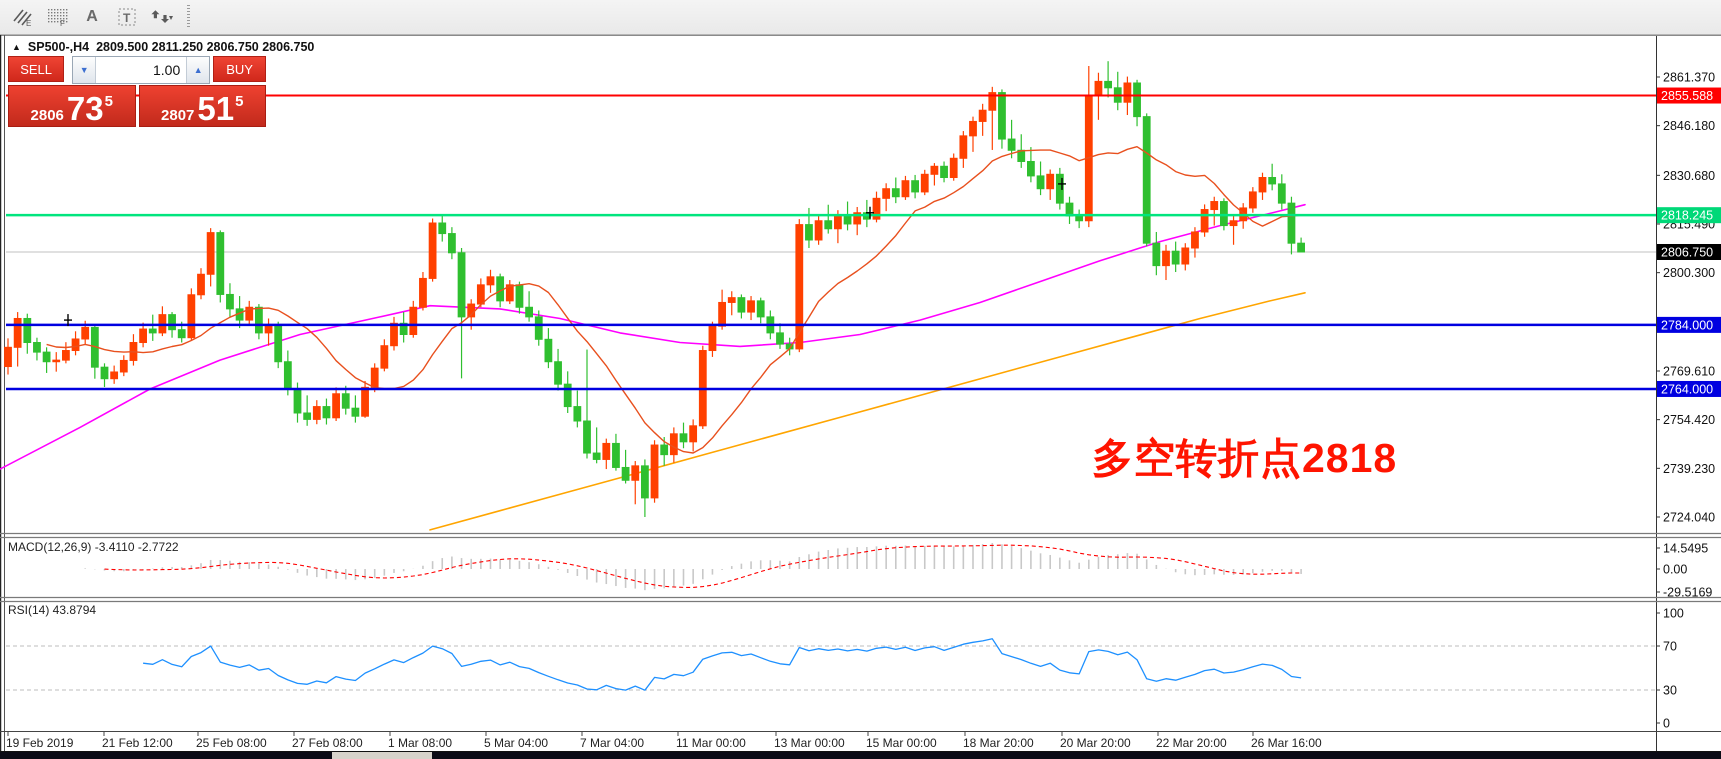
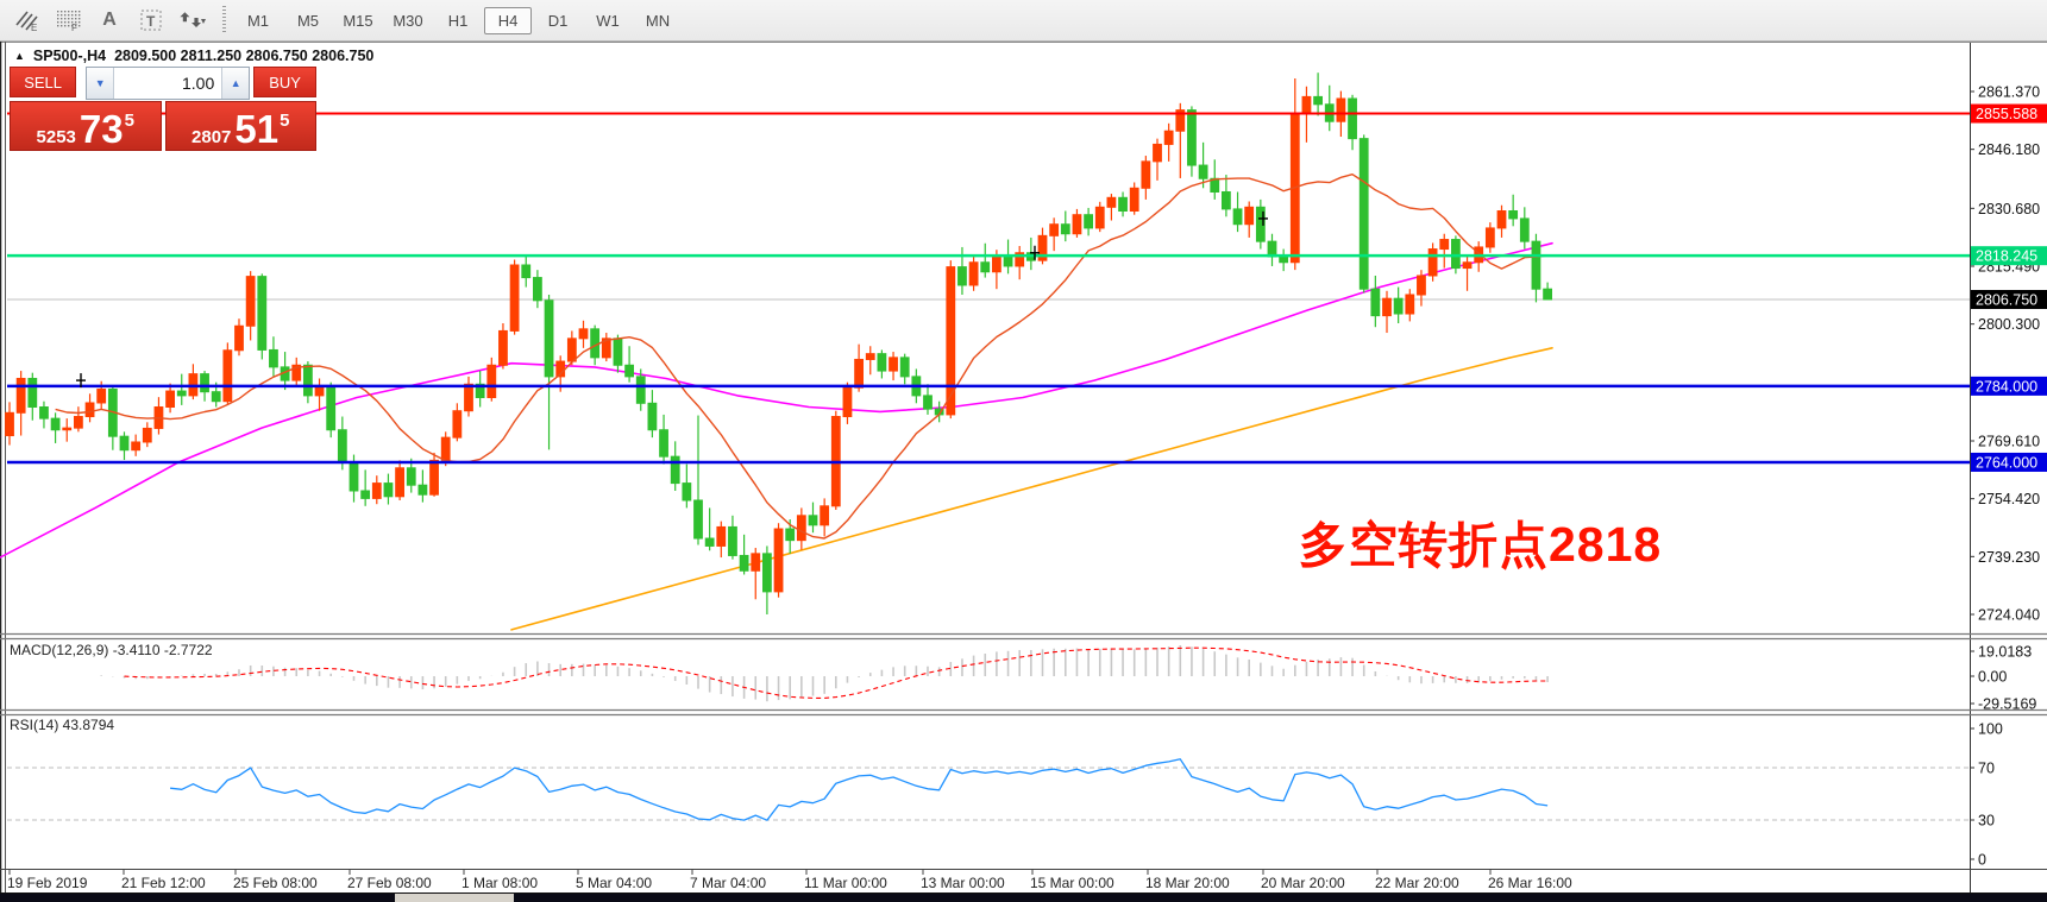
  E
  F
  A
  T
+ M1
+ M5
+ M15
+ M30
+ H1
+ H4
+ D1
+ W1
+ MN
  2861.370
  2846.180
  2830.680
  2815.490
  2800.300
  2769.610
  2754.420
  2739.230
  2724.040
  2855.588
  2818.245
  2806.750
  2784.000
  2764.000
- 14.5495
+ 19.0183
  0.00
  -29.5169
  MACD(12,26,9) -3.4110 -2.7722
  100
  70
  30
  0
  RSI(14) 43.8794
  19 Feb 2019
  21 Feb 12:00
  25 Feb 08:00
  27 Feb 08:00
  1 Mar 08:00
  5 Mar 04:00
  7 Mar 04:00
  11 Mar 00:00
  13 Mar 00:00
  15 Mar 00:00
  18 Mar 20:00
  20 Mar 20:00
  22 Mar 20:00
  26 Mar 16:00
  ▲
  SP500-,H4
  2809.500 2811.250 2806.750 2806.750
  SELL
  ▼
  1.00
  ▲
  BUY
- 2806
+ 5253
  73
  5
  2807
  51
  5
  多空转折点2818
